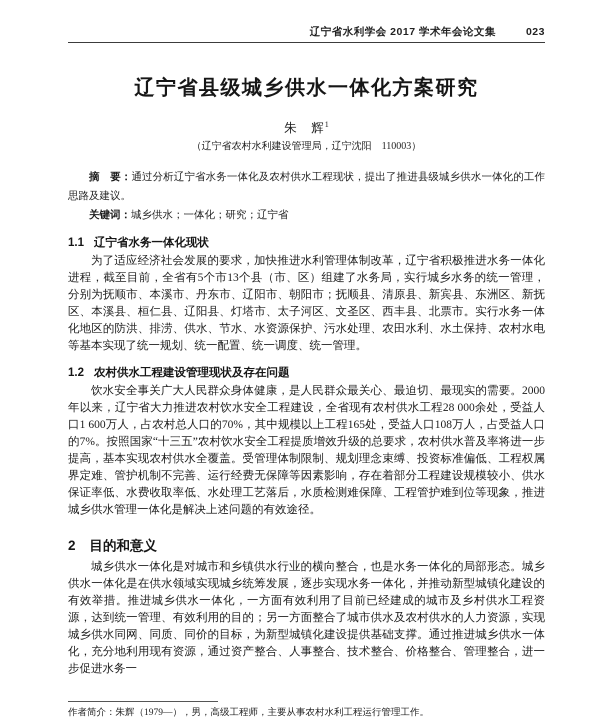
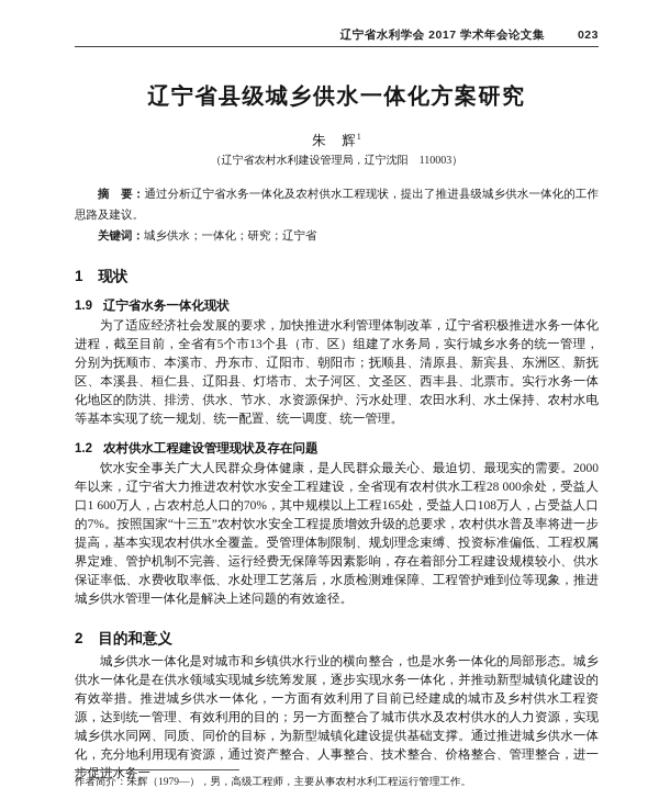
  辽宁省水利学会 2017 学术年会论文集
  023
  辽宁省县级城乡供水一体化方案研究
  朱 辉1
  （辽宁省农村水利建设管理局，辽宁沈阳 110003）
  摘 要：通过分析辽宁省水务一体化及农村供水工程现状，提出了推进县级城乡供水一体化的工作思路及建议。
  关键词：城乡供水；一体化；研究；辽宁省
+ 1 现状
- 1.1 辽宁省水务一体化现状
+ 1.9 辽宁省水务一体化现状
  为了适应经济社会发展的要求，加快推进水利管理体制改革，辽宁省积极推进水务一体化进程，截至目前，全省有5个市13个县（市、区）组建了水务局，实行城乡水务的统一管理，分别为抚顺市、本溪市、丹东市、辽阳市、朝阳市；抚顺县、清原县、新宾县、东洲区、新抚区、本溪县、桓仁县、辽阳县、灯塔市、太子河区、文圣区、西丰县、北票市。实行水务一体化地区的防洪、排涝、供水、节水、水资源保护、污水处理、农田水利、水土保持、农村水电等基本实现了统一规划、统一配置、统一调度、统一管理。
  1.2 农村供水工程建设管理现状及存在问题
  饮水安全事关广大人民群众身体健康，是人民群众最关心、最迫切、最现实的需要。2000年以来，辽宁省大力推进农村饮水安全工程建设，全省现有农村供水工程28 000余处，受益人口1 600万人，占农村总人口的70%，其中规模以上工程165处，受益人口108万人，占受益人口的7%。按照国家“十三五”农村饮水安全工程提质增效升级的总要求，农村供水普及率将进一步提高，基本实现农村供水全覆盖。受管理体制限制、规划理念束缚、投资标准偏低、工程权属界定难、管护机制不完善、运行经费无保障等因素影响，存在着部分工程建设规模较小、供水保证率低、水费收取率低、水处理工艺落后，水质检测难保障、工程管护难到位等现象，推进城乡供水管理一体化是解决上述问题的有效途径。
  2 目的和意义
  城乡供水一体化是对城市和乡镇供水行业的横向整合，也是水务一体化的局部形态。城乡供水一体化是在供水领域实现城乡统筹发展，逐步实现水务一体化，并推动新型城镇化建设的有效举措。推进城乡供水一体化，一方面有效利用了目前已经建成的城市及乡村供水工程资源，达到统一管理、有效利用的目的；另一方面整合了城市供水及农村供水的人力资源，实现城乡供水同网、同质、同价的目标，为新型城镇化建设提供基础支撑。通过推进城乡供水一体化，充分地利用现有资源，通过资产整合、人事整合、技术整合、价格整合、管理整合，进一步促进水务一
  作者简介：朱辉（1979—），男，高级工程师，主要从事农村水利工程运行管理工作。
